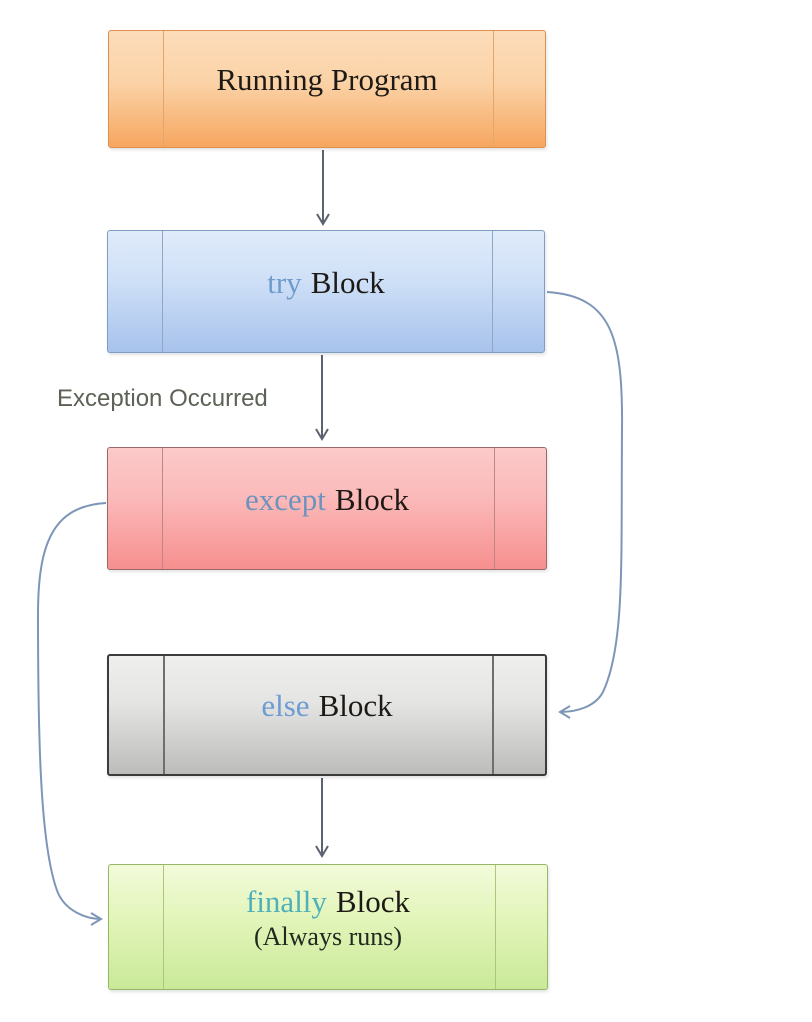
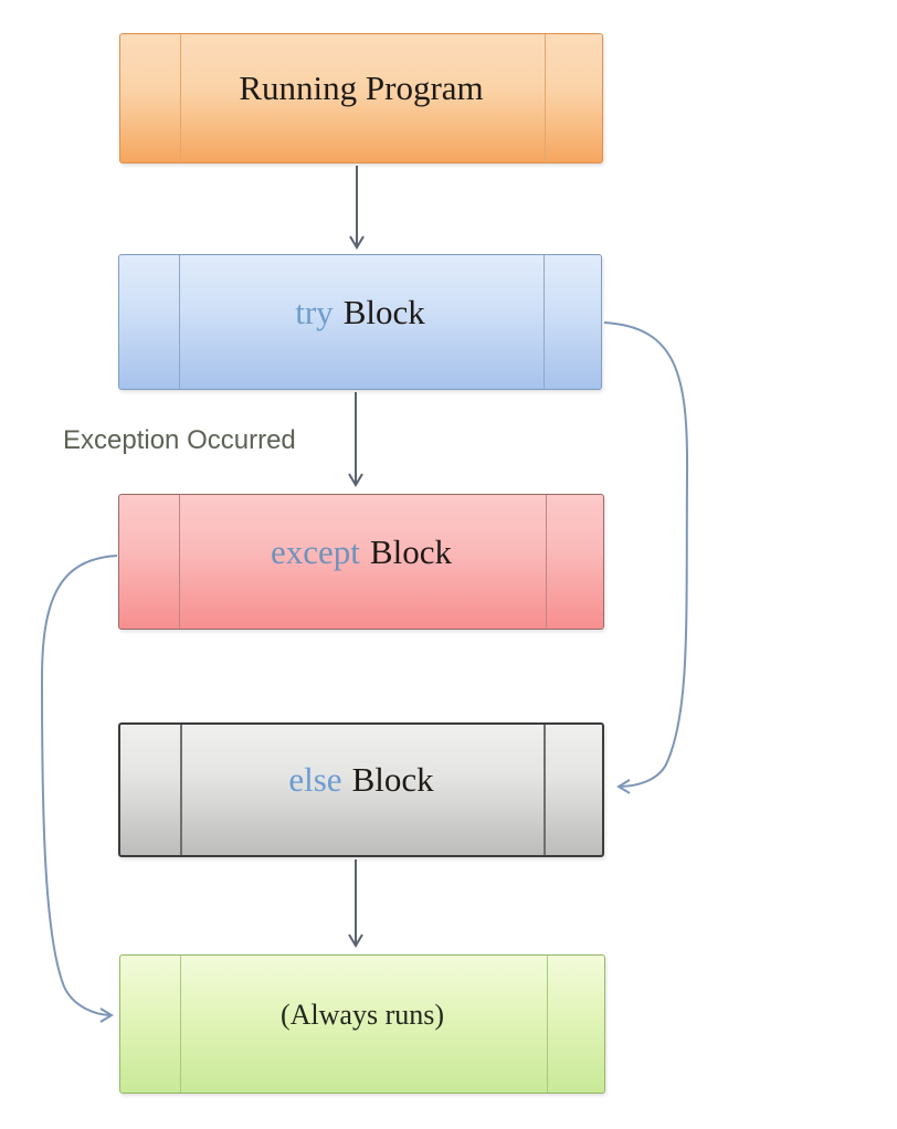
  Running Program
  try Block
  except Block
  else Block
- finally Block
  (Always runs)
  Exception Occurred
